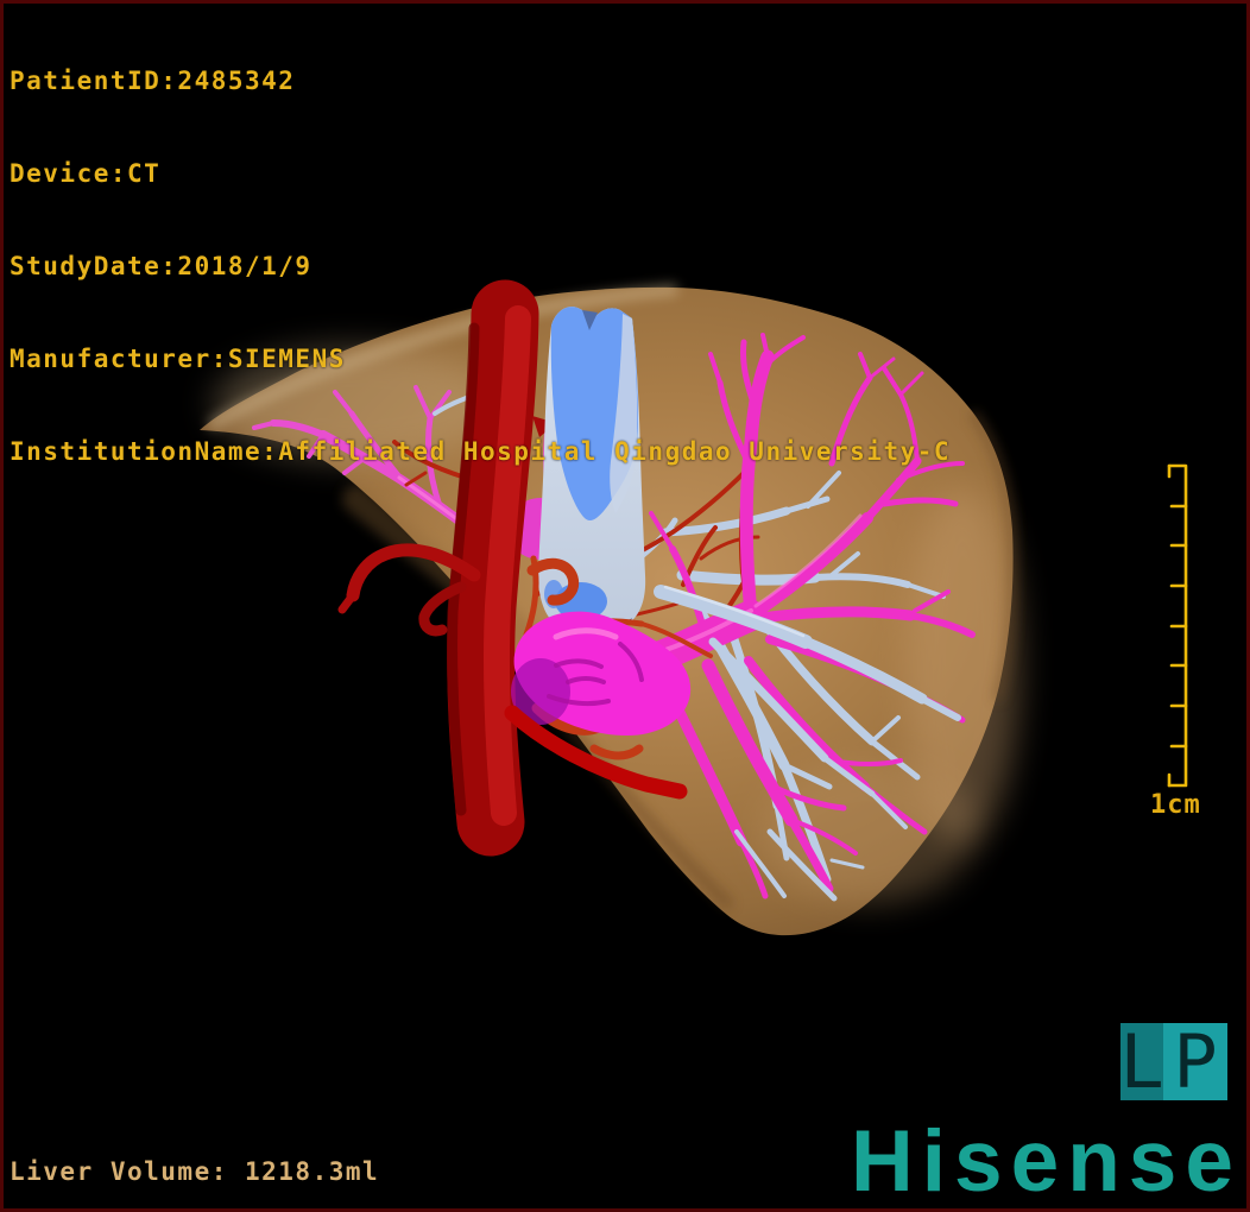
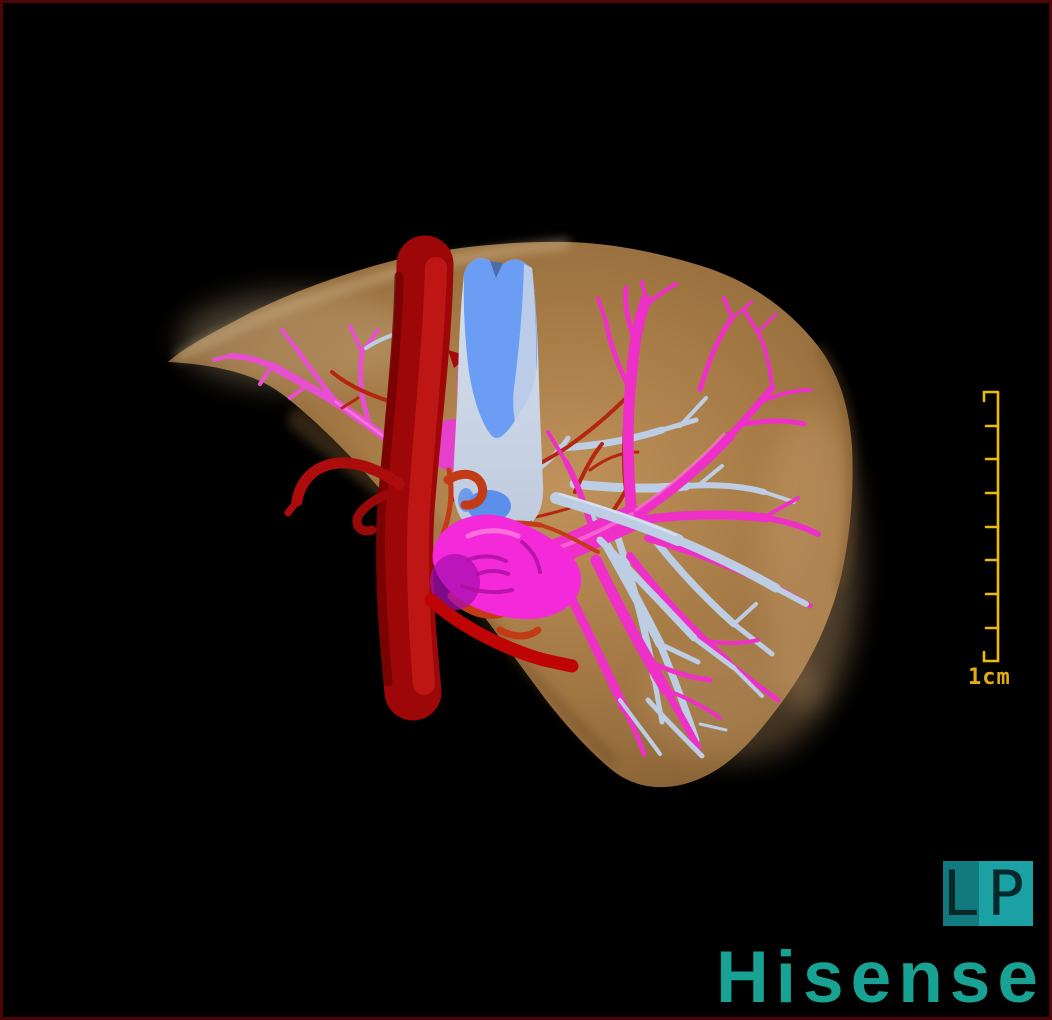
  1cm
- PatientID:2485342
- Device:CT
- StudyDate:2018/1/9
- Manufacturer:SIEMENS
- InstitutionName:Affiliated Hospital Qingdao University-C
- Liver Volume: 1218.3ml
  L
  P
  Hisense
